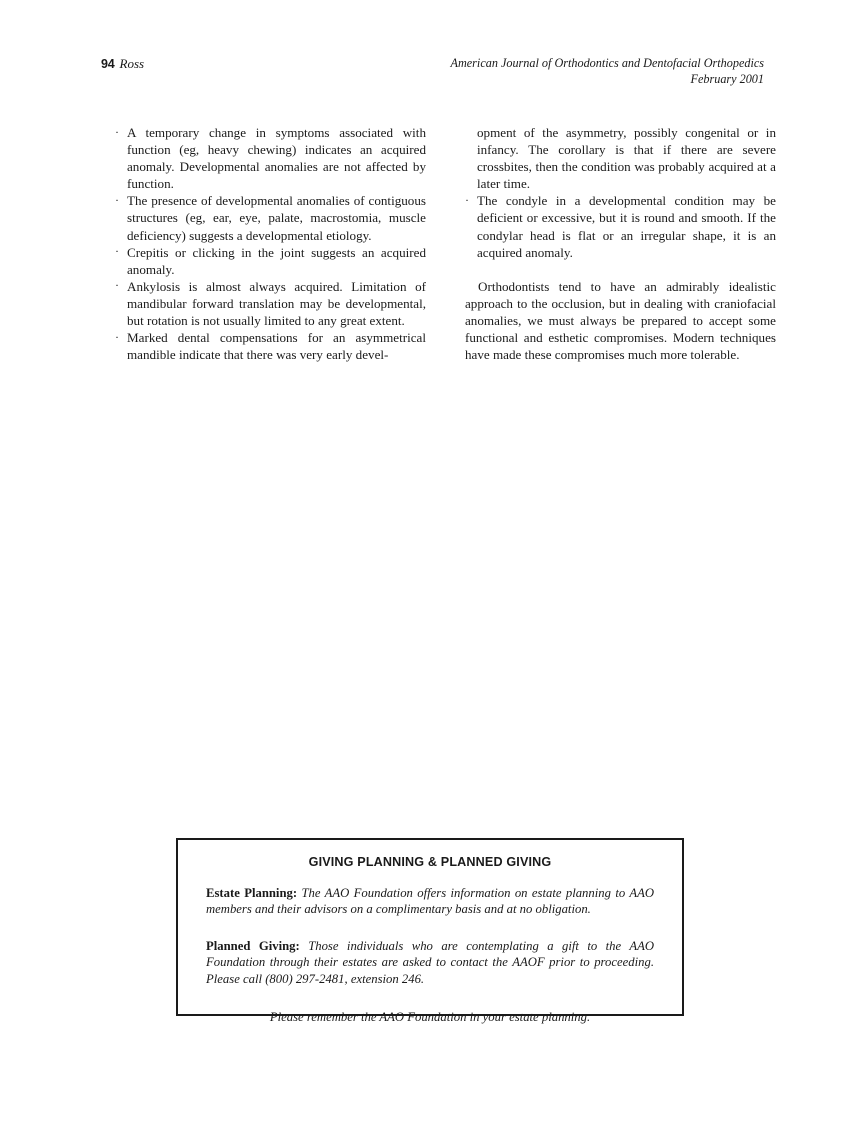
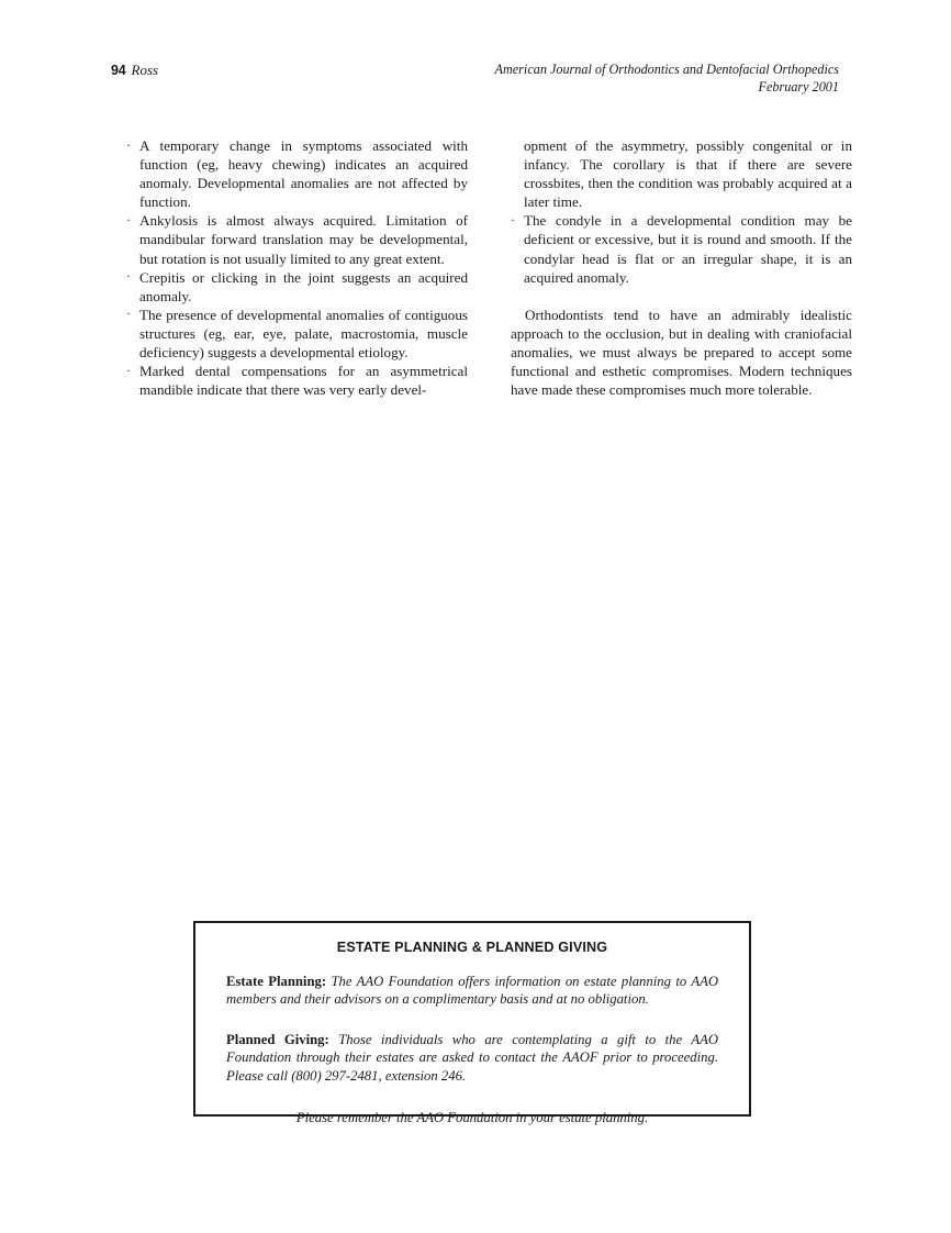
  94 Ross
  American Journal of Orthodontics and Dentofacial Orthopedics
  February 2001
  ·
  A temporary change in symptoms associated with function (eg, heavy chewing) indicates an acquired anomaly. Developmental anomalies are not affected by function.
  ·
- The presence of developmental anomalies of contiguous structures (eg, ear, eye, palate, macrostomia, muscle deficiency) suggests a developmental etiology.
+ Ankylosis is almost always acquired. Limitation of mandibular forward translation may be developmental, but rotation is not usually limited to any great extent.
  ·
  Crepitis or clicking in the joint suggests an acquired anomaly.
  ·
- Ankylosis is almost always acquired. Limitation of mandibular forward translation may be developmental, but rotation is not usually limited to any great extent.
+ The presence of developmental anomalies of contiguous structures (eg, ear, eye, palate, macrostomia, muscle deficiency) suggests a developmental etiology.
  ·
  Marked dental compensations for an asymmetrical mandible indicate that there was very early devel-
  opment of the asymmetry, possibly congenital or in infancy. The corollary is that if there are severe crossbites, then the condition was probably acquired at a later time.
  ·
  The condyle in a developmental condition may be deficient or excessive, but it is round and smooth. If the condylar head is flat or an irregular shape, it is an acquired anomaly.
  Orthodontists tend to have an admirably idealistic approach to the occlusion, but in dealing with craniofacial anomalies, we must always be prepared to accept some functional and esthetic compromises. Modern techniques have made these compromises much more tolerable.
- GIVING PLANNING & PLANNED GIVING
+ ESTATE PLANNING & PLANNED GIVING
  Estate Planning: The AAO Foundation offers information on estate planning to AAO members and their advisors on a complimentary basis and at no obligation.
  Planned Giving: Those individuals who are contemplating a gift to the AAO Foundation through their estates are asked to contact the AAOF prior to proceeding. Please call (800) 297-2481, extension 246.
  Please remember the AAO Foundation in your estate planning.
